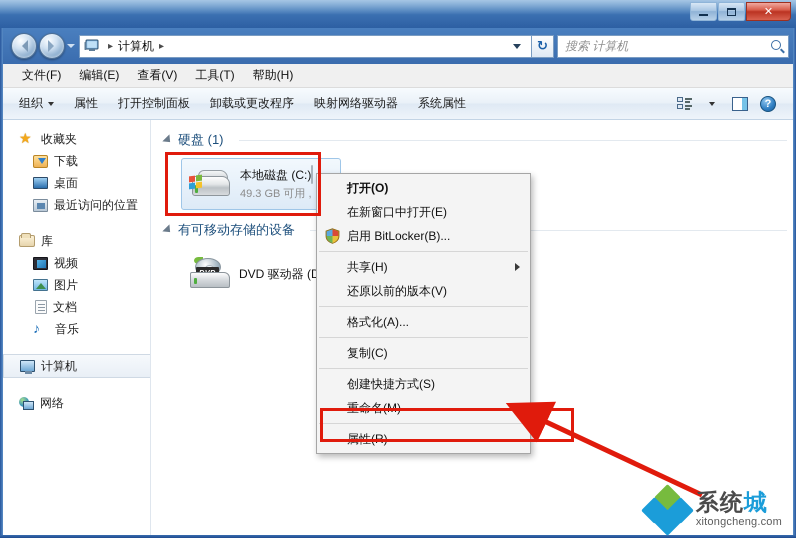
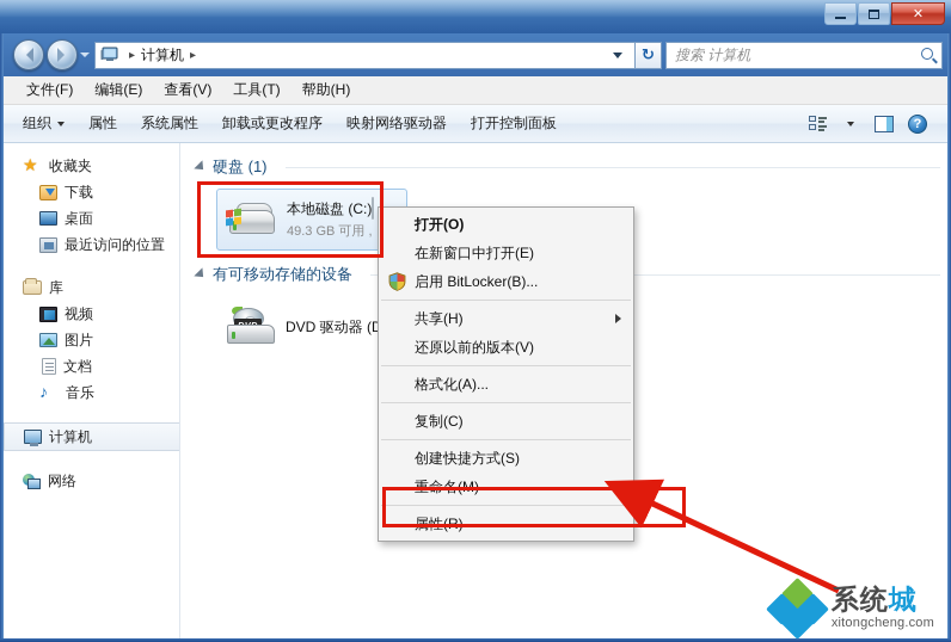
  ✕
  ▸
  计算机
  ▸
  ↻
  搜索 计算机
  文件(F)
  编辑(E)
  查看(V)
  工具(T)
  帮助(H)
  组织
  属性
- 打开控制面板
+ 系统属性
  卸载或更改程序
  映射网络驱动器
- 系统属性
+ 打开控制面板
  ?
  ★
  收藏夹
  下载
  桌面
  最近访问的位置
  库
  视频
  图片
  文档
  ♪
  音乐
  计算机
  网络
  硬盘 (1)
  本地磁盘 (C:) 49.3 GB 可用 ,
  有可移动存储的设备
  DVD 驱动器 (
  打开(O)
  在新窗口中打开(E)
  启用 BitLocker(B)...
  共享(H)
  还原以前的版本(V)
  格式化(A)...
  复制(C)
  创建快捷方式(S)
  重命名(M)
  属性(R)
  系统城
  xitongcheng.com
